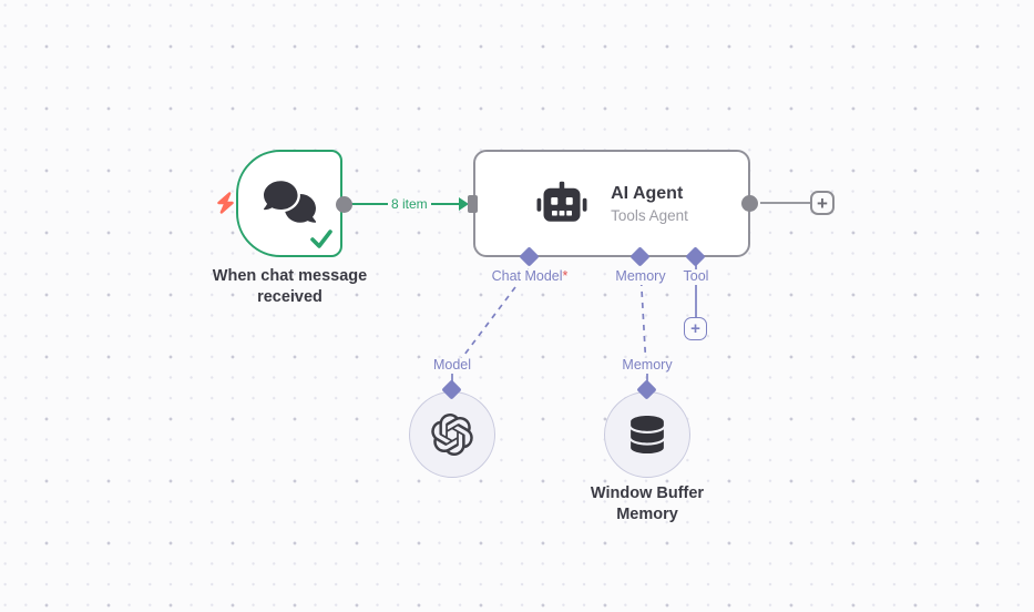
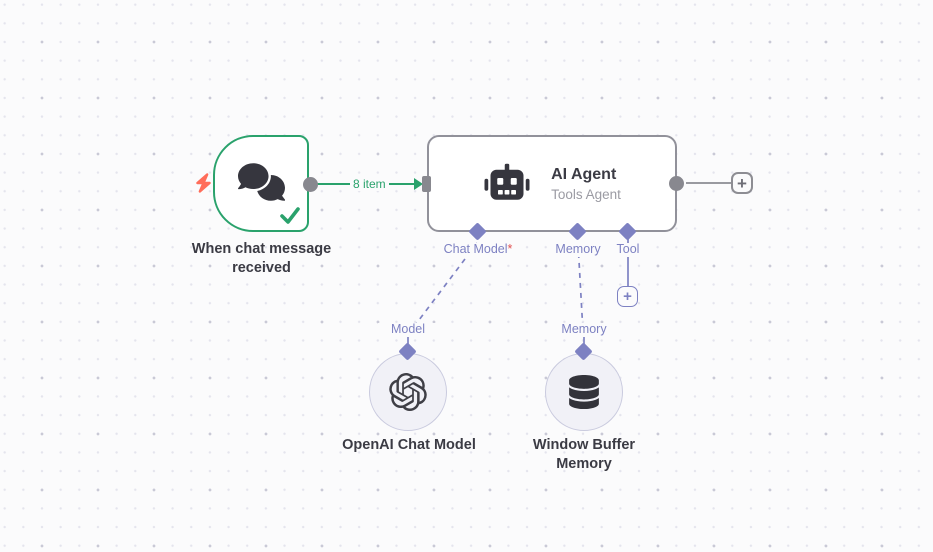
  When chat message received
  8 item
  AI Agent
  Tools Agent
  Chat Model*
  Memory
  Tool
  +
  +
  Model
+ OpenAI Chat Model
  Memory
  Window Buffer Memory
